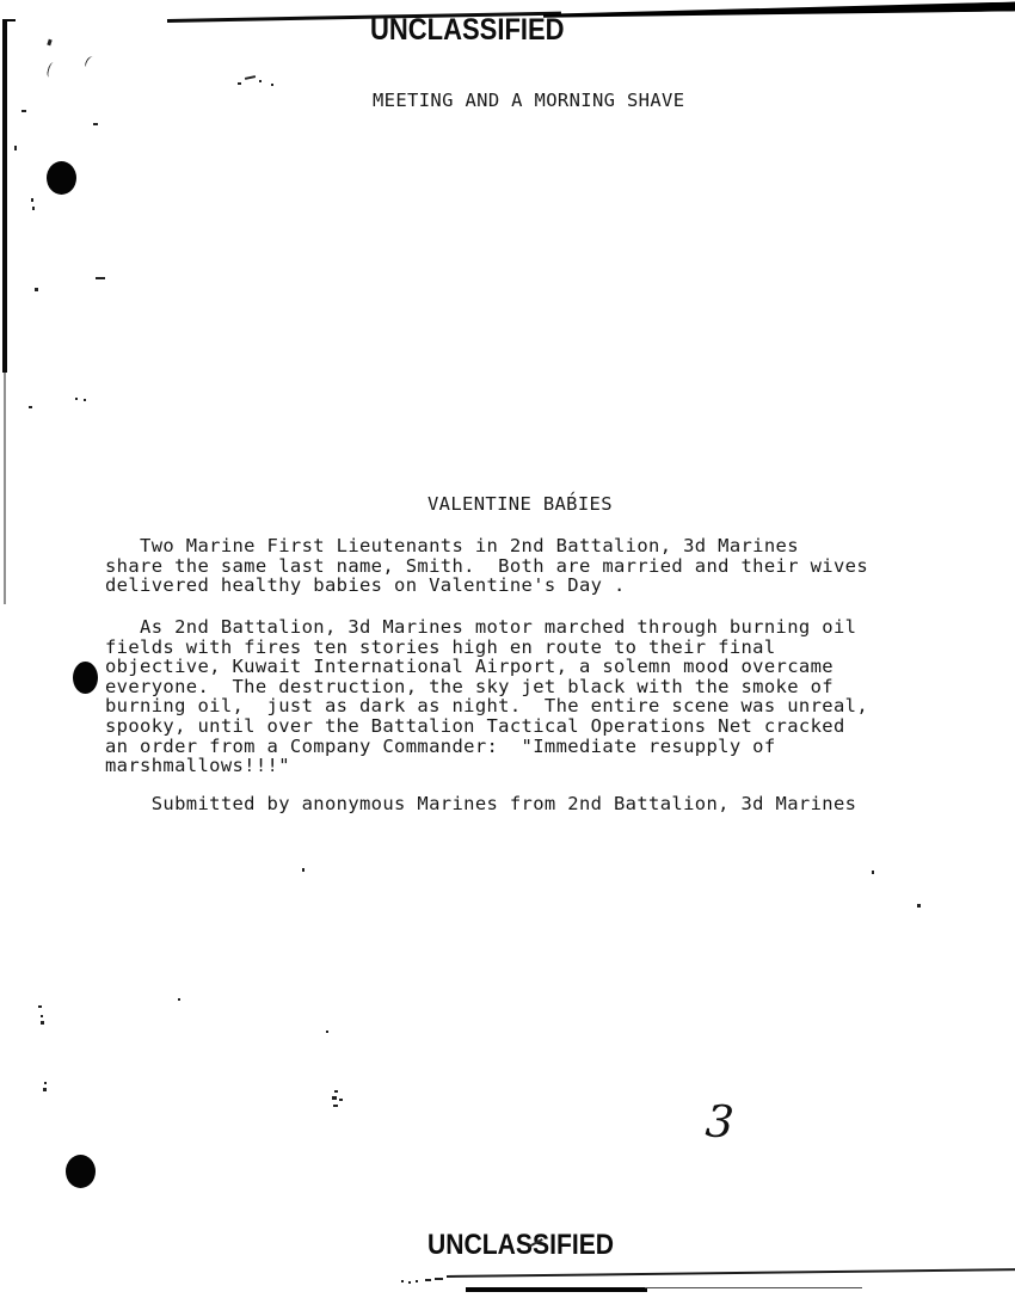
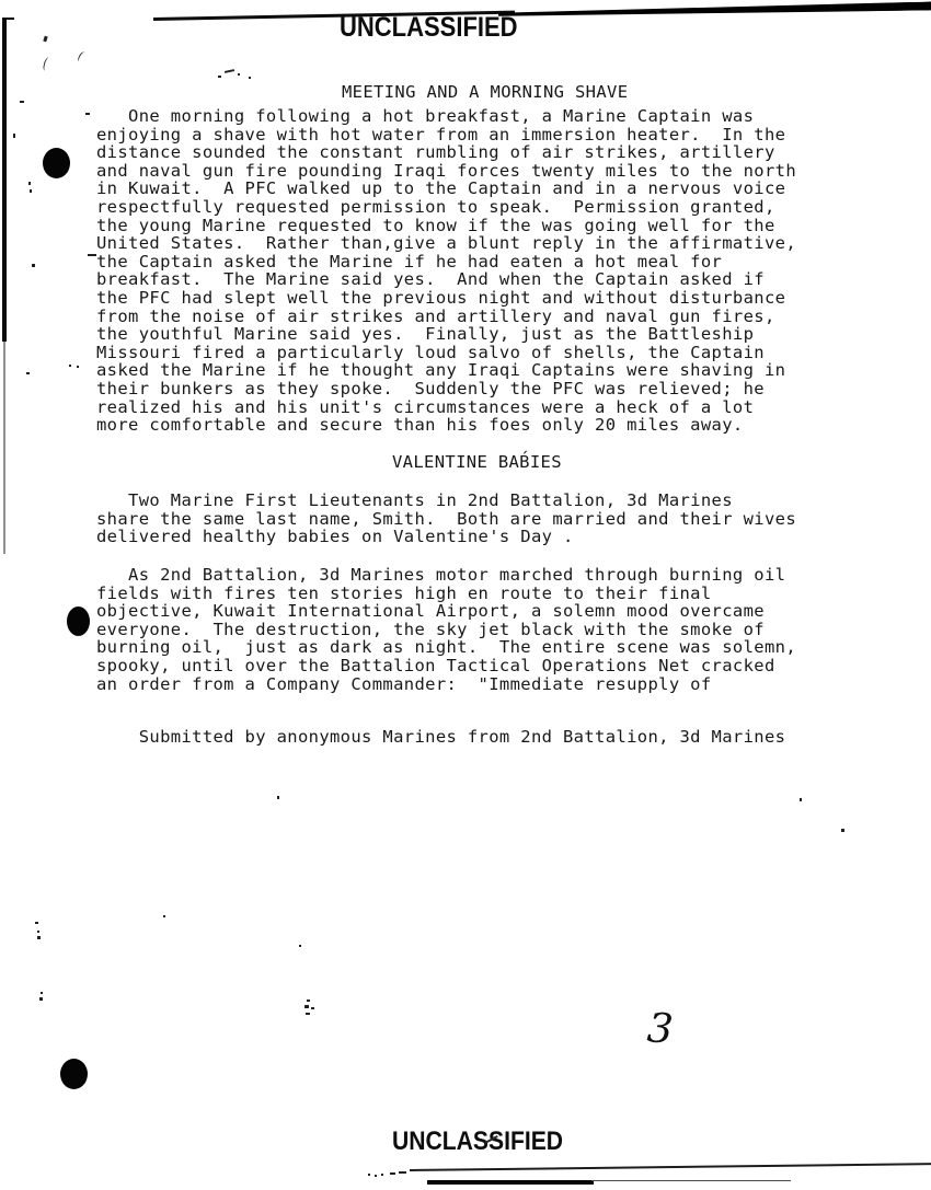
  UNCLASSIFIED
  MEETING AND A MORNING SHAVE
+ One morning following a hot breakfast, a Marine Captain was
+ enjoying a shave with hot water from an immersion heater. In the
+ distance sounded the constant rumbling of air strikes, artillery
+ and naval gun fire pounding Iraqi forces twenty miles to the north
+ in Kuwait. A PFC walked up to the Captain and in a nervous voice
+ respectfully requested permission to speak. Permission granted,
+ the young Marine requested to know if the was going well for the
+ United States. Rather than,give a blunt reply in the affirmative,
+ the Captain asked the Marine if he had eaten a hot meal for
+ breakfast. The Marine said yes. And when the Captain asked if
+ the PFC had slept well the previous night and without disturbance
+ from the noise of air strikes and artillery and naval gun fires,
+ the youthful Marine said yes. Finally, just as the Battleship
+ Missouri fired a particularly loud salvo of shells, the Captain
+ asked the Marine if he thought any Iraqi Captains were shaving in
+ their bunkers as they spoke. Suddenly the PFC was relieved; he
+ realized his and his unit's circumstances were a heck of a lot
+ more comfortable and secure than his foes only 20 miles away.
  VALENTINE BAB́IES
  Two Marine First Lieutenants in 2nd Battalion, 3d Marines
  share the same last name, Smith. Both are married and their wives
  delivered healthy babies on Valentine's Day .
  As 2nd Battalion, 3d Marines motor marched through burning oil
  fields with fires ten stories high en route to their final
  objective, Kuwait International Airport, a solemn mood overcame
  everyone. The destruction, the sky jet black with the smoke of
- burning oil, just as dark as night. The entire scene was unreal,
+ burning oil, just as dark as night. The entire scene was solemn,
  spooky, until over the Battalion Tactical Operations Net cracked
  an order from a Company Commander: "Immediate resupply of
- marshmallows!!!"
  Submitted by anonymous Marines from 2nd Battalion, 3d Marines
  UNCLASSIFIED
